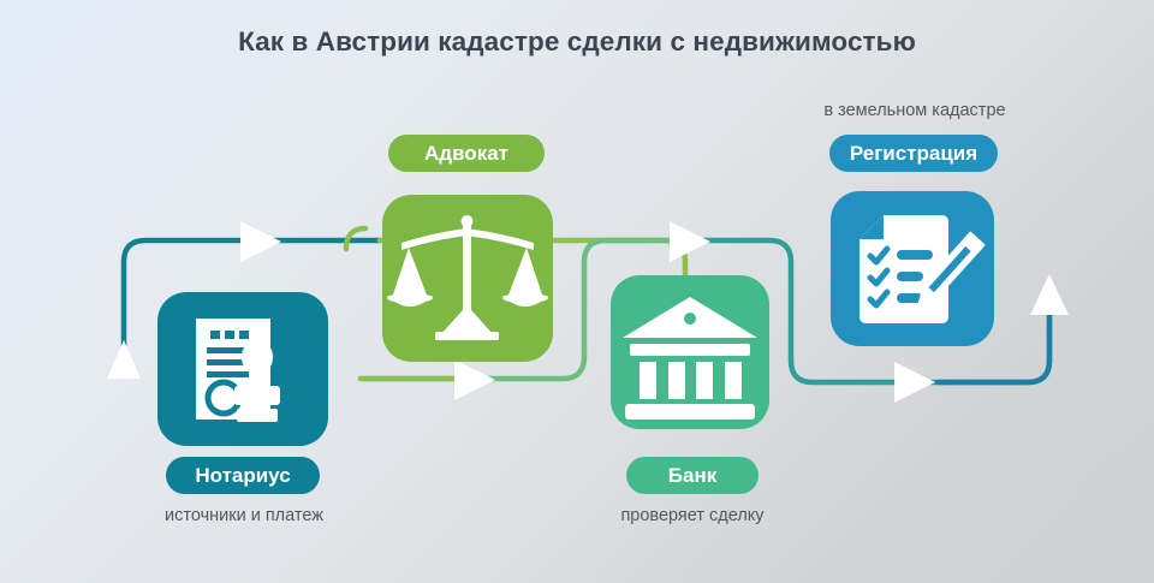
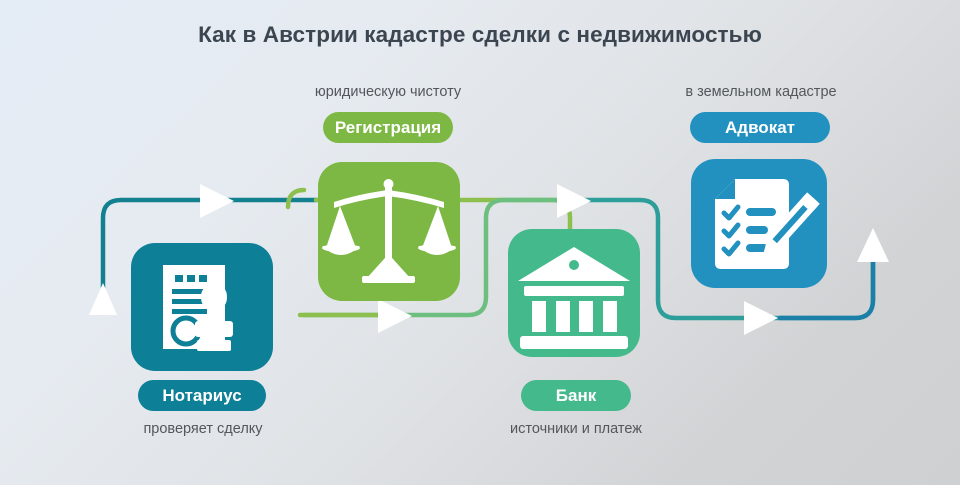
  Как в Австрии кадастре сделки с недвижимостью
  Нотариус
- Адвокат
+ Регистрация
  Банк
- Регистрация
+ Адвокат
- источники и платеж
+ проверяет сделку
+ юридическую чистоту
- проверяет сделку
+ источники и платеж
  в земельном кадастре
